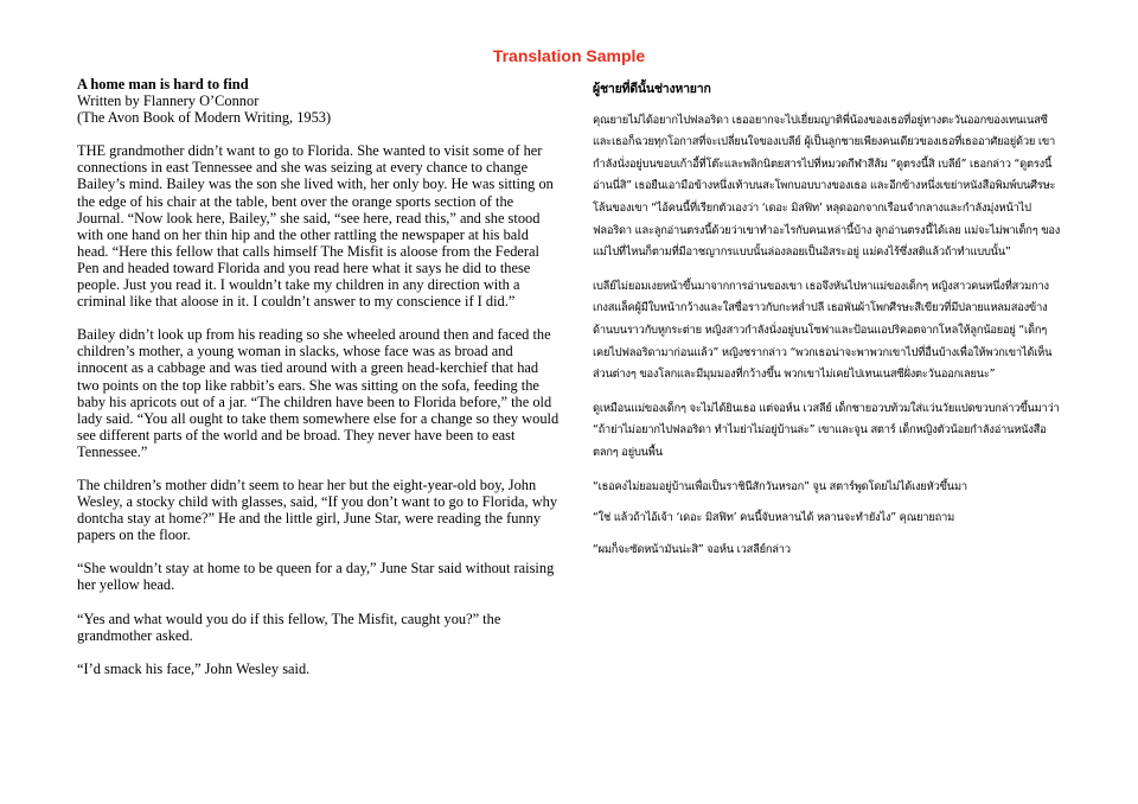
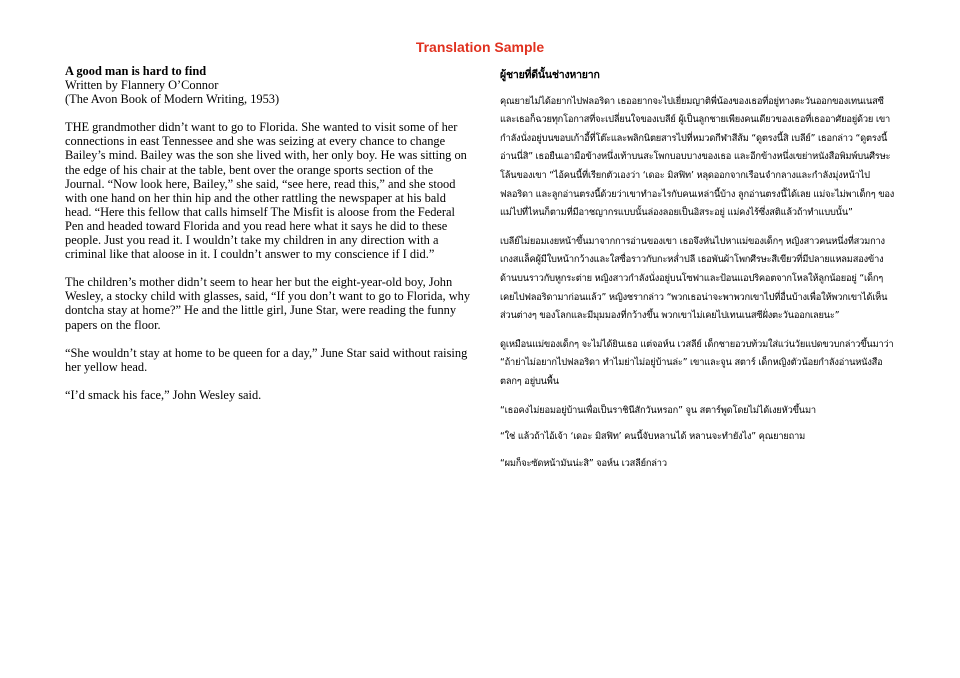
  Translation Sample
- A home man is hard to find
+ A good man is hard to find
  Written by Flannery O’Connor
  (The Avon Book of Modern Writing, 1953)
  THE grandmother didn’t want to go to Florida. She wanted to visit some of her connections in east Tennessee and she was seizing at every chance to change Bailey’s mind. Bailey was the son she lived with, her only boy. He was sitting on the edge of his chair at the table, bent over the orange sports section of the Journal. “Now look here, Bailey,” she said, “see here, read this,” and she stood with one hand on her thin hip and the other rattling the newspaper at his bald head. “Here this fellow that calls himself The Misfit is aloose from the Federal Pen and headed toward Florida and you read here what it says he did to these people. Just you read it. I wouldn’t take my children in any direction with a criminal like that aloose in it. I couldn’t answer to my conscience if I did.”
- Bailey didn’t look up from his reading so she wheeled around then and faced the children’s mother, a young woman in slacks, whose face was as broad and innocent as a cabbage and was tied around with a green head-kerchief that had two points on the top like rabbit’s ears. She was sitting on the sofa, feeding the baby his apricots out of a jar. “The children have been to Florida before,” the old lady said. “You all ought to take them somewhere else for a change so they would see different parts of the world and be broad. They never have been to east Tennessee.”
  The children’s mother didn’t seem to hear her but the eight-year-old boy, John Wesley, a stocky child with glasses, said, “If you don’t want to go to Florida, why dontcha stay at home?” He and the little girl, June Star, were reading the funny papers on the floor.
  “She wouldn’t stay at home to be queen for a day,” June Star said without raising her yellow head.
- “Yes and what would you do if this fellow, The Misfit, caught you?” the grandmother asked.
  “I’d smack his face,” John Wesley said.
  ผู้ชายที่ดีนั้นช่างหายาก
  คุณยายไม่ได้อยากไปฟลอริดา เธออยากจะไปเยี่ยมญาติพี่น้องของเธอที่อยู่ทางตะวันออกของเทนเนสซี และเธอก็ฉวยทุกโอกาสที่จะเปลี่ยนใจของเบลีย์ ผู้เป็นลูกชายเพียงคนเดียวของเธอที่เธออาศัยอยู่ด้วย เขากำลังนั่งอยู่บนขอบเก้าอี้ที่โต๊ะและพลิกนิตยสารไปที่หมวดกีฬาสีส้ม “ดูตรงนี้สิ เบลีย์” เธอกล่าว “ดูตรงนี้ อ่านนี่สิ” เธอยืนเอามือข้างหนึ่งเท้าบนสะโพกบอบบางของเธอ และอีกข้างหนึ่งเขย่าหนังสือพิมพ์บนศีรษะโล้นของเขา “ไอ้คนนี้ที่เรียกตัวเองว่า ‘เดอะ มิสฟิท’ หลุดออกจากเรือนจำกลางและกำลังมุ่งหน้าไปฟลอริดา และลูกอ่านตรงนี้ด้วยว่าเขาทำอะไรกับคนเหล่านี้บ้าง ลูกอ่านตรงนี้ได้เลย แม่จะไม่พาเด็กๆ ของแม่ไปที่ไหนก็ตามที่มีอาชญากรแบบนั้นล่องลอยเป็นอิสระอยู่ แม่คงไร้ซึ่งสติแล้วถ้าทำแบบนั้น”
  เบลีย์ไม่ยอมเงยหน้าขึ้นมาจากการอ่านของเขา เธอจึงหันไปหาแม่ของเด็กๆ หญิงสาวคนหนึ่งที่สวมกางเกงสแล็คผู้มีใบหน้ากว้างและใสซื่อราวกับกะหล่ำปลี เธอพันผ้าโพกศีรษะสีเขียวที่มีปลายแหลมสองข้างด้านบนราวกับหูกระต่าย หญิงสาวกำลังนั่งอยู่บนโซฟาและป้อนแอปริคอตจากโหลให้ลูกน้อยอยู่ “เด็กๆ เคยไปฟลอริดามาก่อนแล้ว” หญิงชรากล่าว “พวกเธอน่าจะพาพวกเขาไปที่อื่นบ้างเพื่อให้พวกเขาได้เห็นส่วนต่างๆ ของโลกและมีมุมมองที่กว้างขึ้น พวกเขาไม่เคยไปเทนเนสซีฝั่งตะวันออกเลยนะ”
  ดูเหมือนแม่ของเด็กๆ จะไม่ได้ยินเธอ แต่จอห์น เวสลีย์ เด็กชายอวบท้วมใส่แว่นวัยแปดขวบกล่าวขึ้นมาว่า “ถ้าย่าไม่อยากไปฟลอริดา ทำไมย่าไม่อยู่บ้านล่ะ” เขาและจูน สตาร์ เด็กหญิงตัวน้อยกำลังอ่านหนังสือตลกๆ อยู่บนพื้น
  “เธอคงไม่ยอมอยู่บ้านเพื่อเป็นราชินีสักวันหรอก” จูน สตาร์พูดโดยไม่ได้เงยหัวขึ้นมา
  “ใช่ แล้วถ้าไอ้เจ้า ‘เดอะ มิสฟิท’ คนนี้จับหลานได้ หลานจะทำยังไง” คุณยายถาม
  “ผมก็จะซัดหน้ามันน่ะสิ” จอห์น เวสลีย์กล่าว
